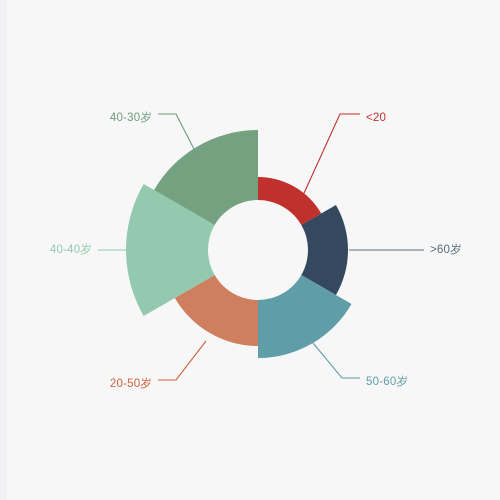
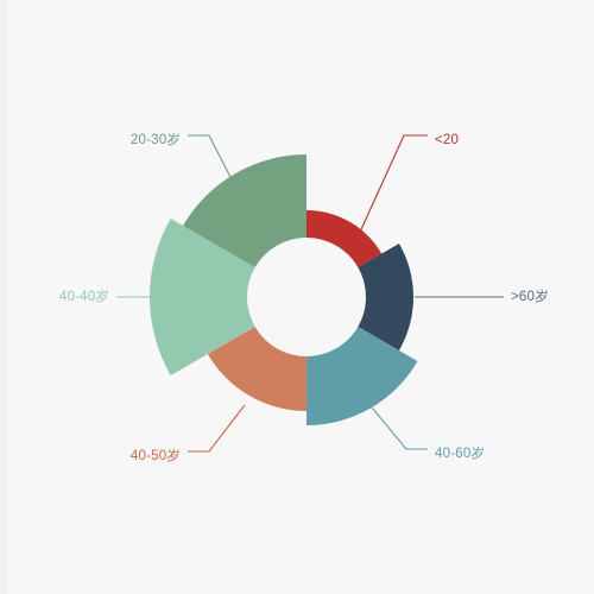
  <20
  >60岁
- 50-60岁
+ 40-60岁
- 20-50岁
+ 40-50岁
  40-40岁
- 40-30岁
+ 20-30岁
